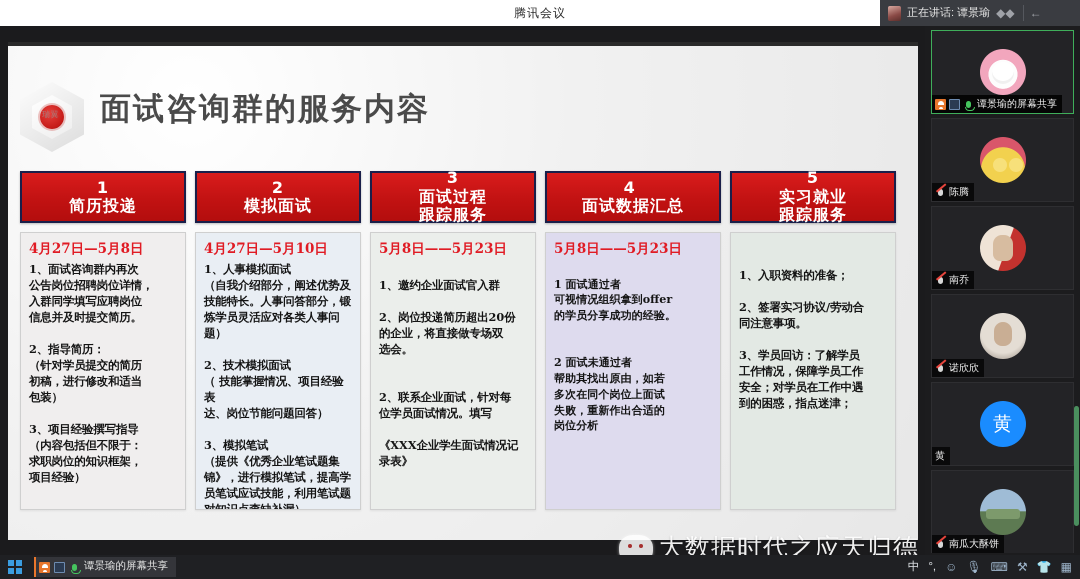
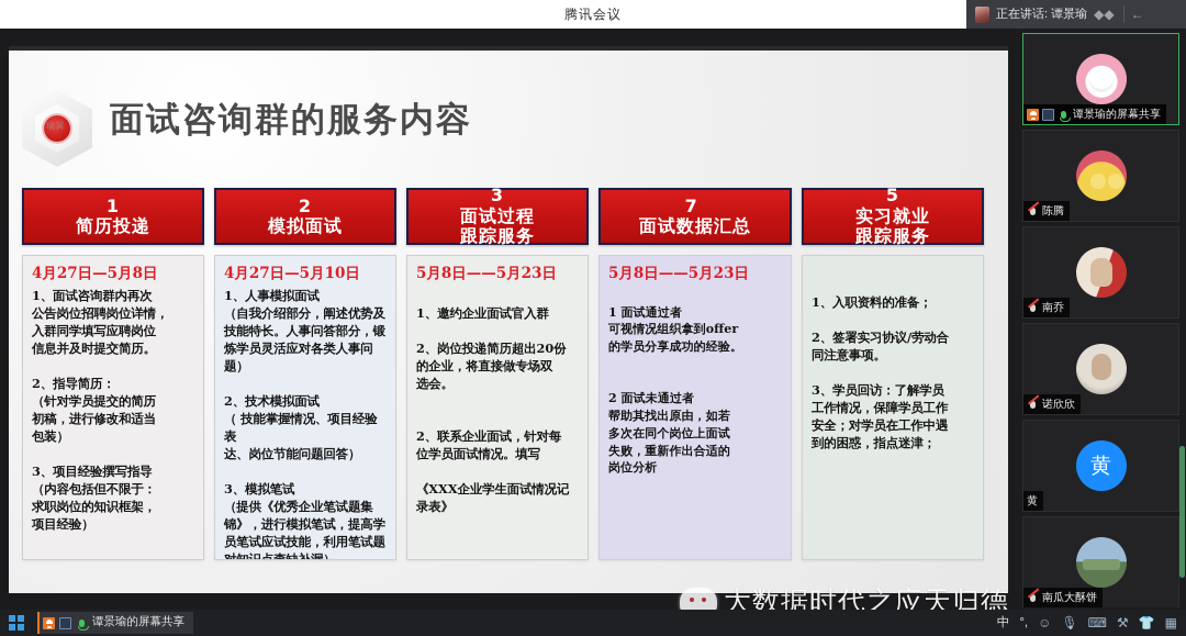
  腾讯会议
  正在讲话: 谭景瑜
  ◆◆
  ←
  瑞翼
  面试咨询群的服务内容
  1
  简历投递
  2
  模拟面试
  3
  面试过程
  跟踪服务
- 4
+ 7
  面试数据汇总
  5
  实习就业
  跟踪服务
  4月27日—5月8日
  1、面试咨询群内再次
  公告岗位招聘岗位详情，
  入群同学填写应聘岗位
  信息并及时提交简历。
  2、指导简历：
  （针对学员提交的简历
  初稿，进行修改和适当
  包装）
  3、项目经验撰写指导
  （内容包括但不限于：
  求职岗位的知识框架，
  项目经验）
  4月27日—5月10日
  1、人事模拟面试
  （自我介绍部分，阐述优势及
  技能特长。人事问答部分，锻
  炼学员灵活应对各类人事问题）
  2、技术模拟面试
  （ 技能掌握情况、项目经验表
  达、岗位节能问题回答）
  3、模拟笔试
  （提供《优秀企业笔试题集
  锦》，进行模拟笔试，提高学
  员笔试应试技能，利用笔试题
  对知识点查缺补漏）
  5月8日——5月23日
  1、邀约企业面试官入群
  2、岗位投递简历超出20份
  的企业，将直接做专场双
  选会。
  2、联系企业面试，针对每
  位学员面试情况。填写
  《XXX企业学生面试情况记
  录表》
  5月8日——5月23日
  1 面试通过者
  可视情况组织拿到offer
  的学员分享成功的经验。
  2 面试未通过者
  帮助其找出原由，如若
  多次在同个岗位上面试
  失败，重新作出合适的
  岗位分析
  1、入职资料的准备；
  2、签署实习协议/劳动合
  同注意事项。
  3、学员回访：了解学员
  工作情况，保障学员工作
  安全；对学员在工作中遇
  到的困惑，指点迷津；
  大数据时代之应天归德
  谭景瑜的屏幕共享
  陈腾
  南乔
  诺欣欣
  黄
  黄
  南瓜大酥饼
  谭景瑜的屏幕共享
  中
  °,
  ☺
  🎙
  ⌨
  ⚒
  👕
  ▦
